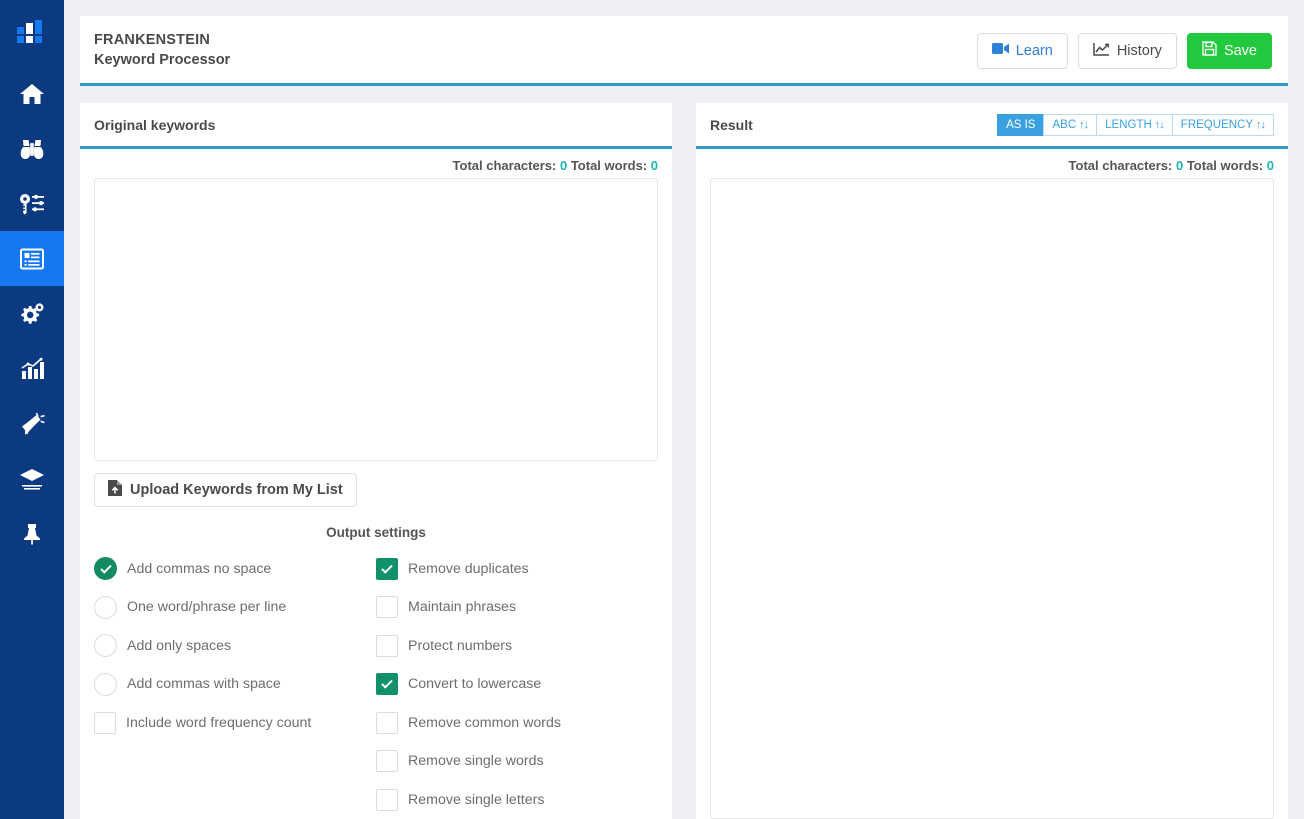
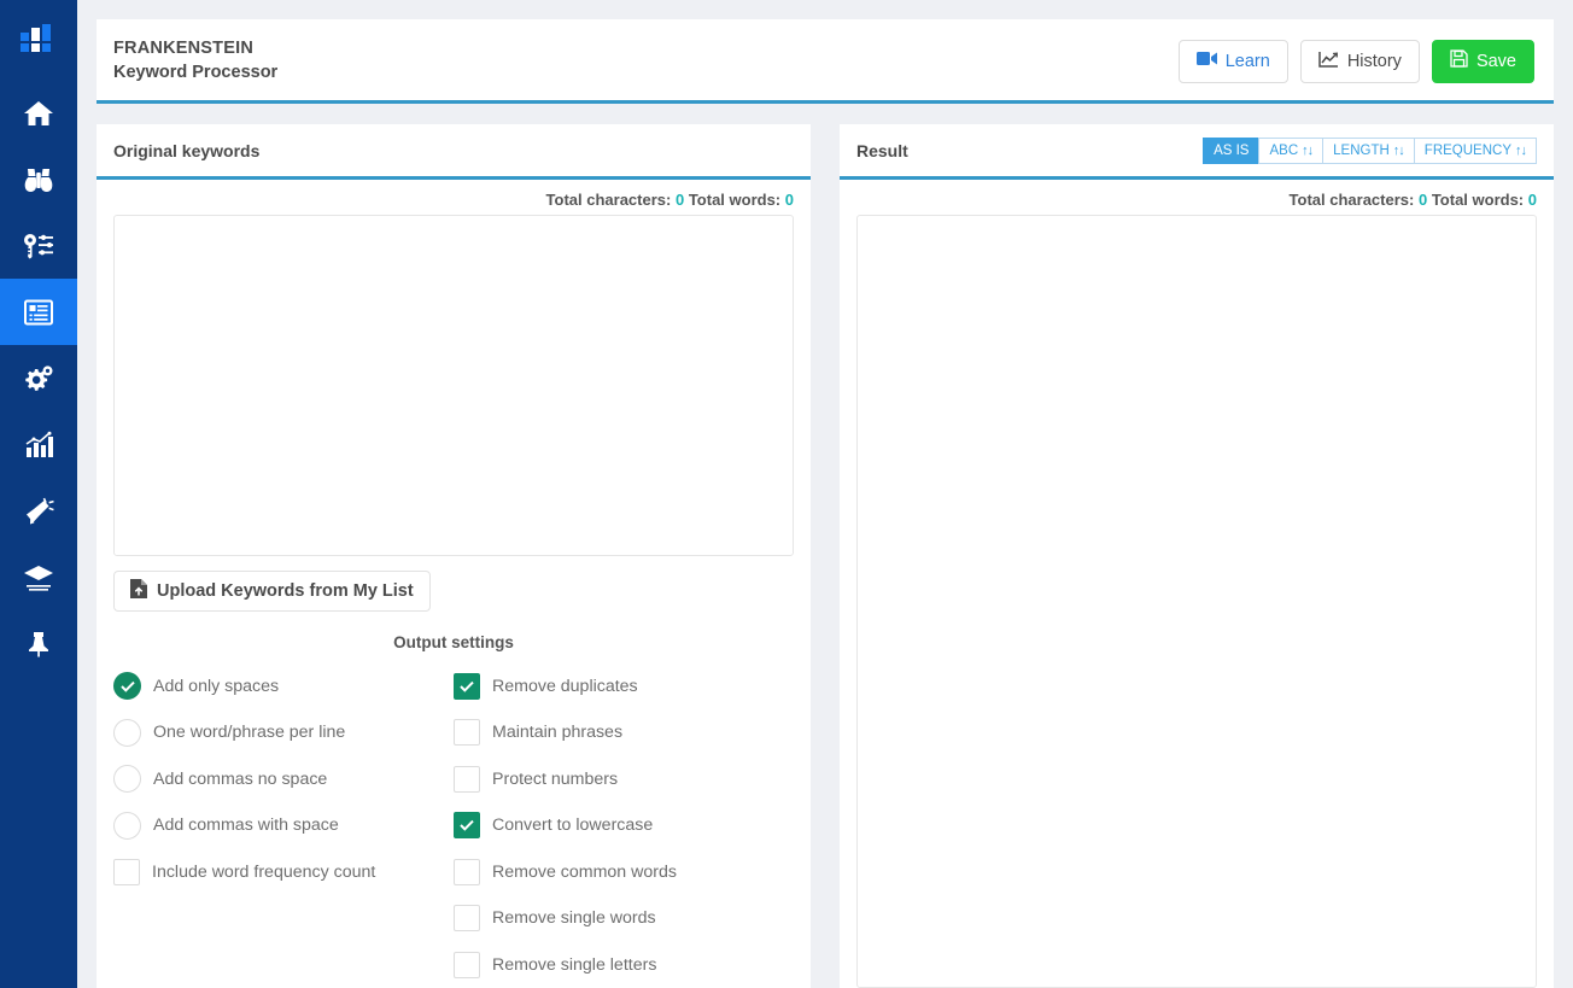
  FRANKENSTEIN
  Keyword Processor
  Learn
  History
  Save
  Original keywords
  Total characters: 0 Total words: 0
  Upload Keywords from My List
  Output settings
- Add commas no space
+ Add only spaces
  One word/phrase per line
- Add only spaces
+ Add commas no space
  Add commas with space
  Include word frequency count
  Remove duplicates
  Maintain phrases
  Protect numbers
  Convert to lowercase
  Remove common words
  Remove single words
  Remove single letters
  Result
  AS IS
  ABC
  ↑↓
  LENGTH
  ↑↓
  FREQUENCY
  ↑↓
  Total characters: 0 Total words: 0
